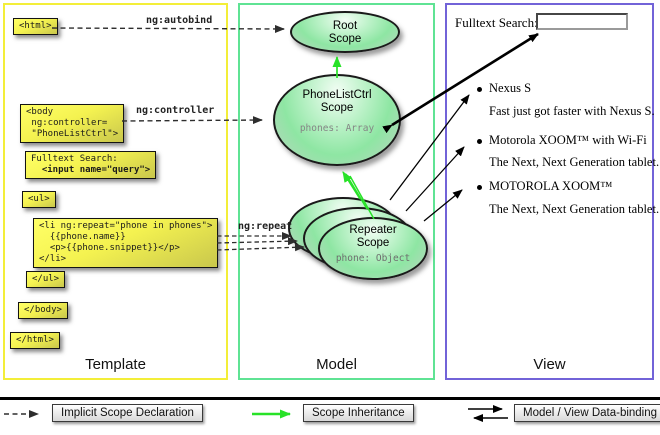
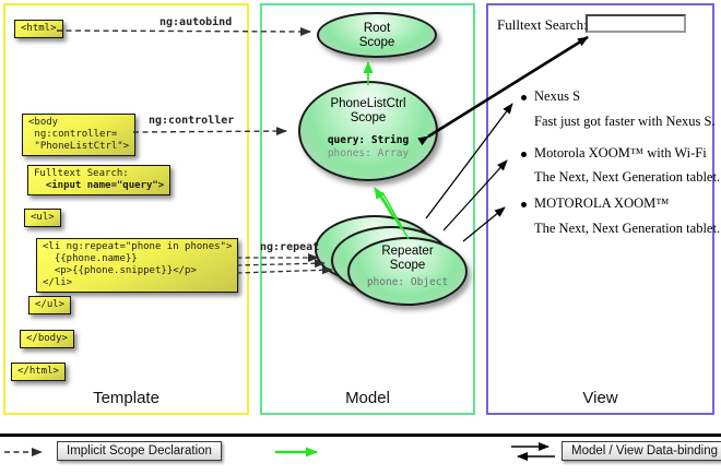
  Template
  Model
  View
  <html>
  <body
  ng:controller=
  "PhoneListCtrl">
  Fulltext Search:
  <input name="query">
  <ul>
  <li ng:repeat="phone in phones">
  {{phone.name}}
  <p>{{phone.snippet}}</p>
  </li>
  </ul>
  </body>
  </html>
  ng:autobind
  ng:controller
  ng:repeat
  Root
  Scope
  PhoneListCtrl
  Scope
+ query: String
  phones: Array
  Repeater
  Scope
  phone: Object
  Fulltext Search
  Nexus S
  Fast just got faster with Nexus S.
  Motorola XOOM™ with Wi-Fi
  The Next, Next Generation tablet.
  MOTOROLA XOOM™
  The Next, Next Generation tablet.
  Implicit Scope Declaration
- Scope Inheritance
  Model / View Data-binding
